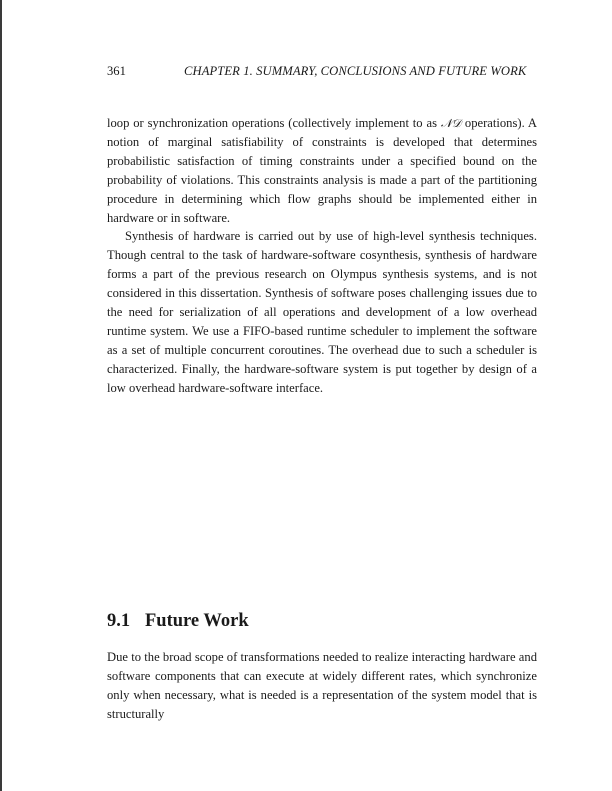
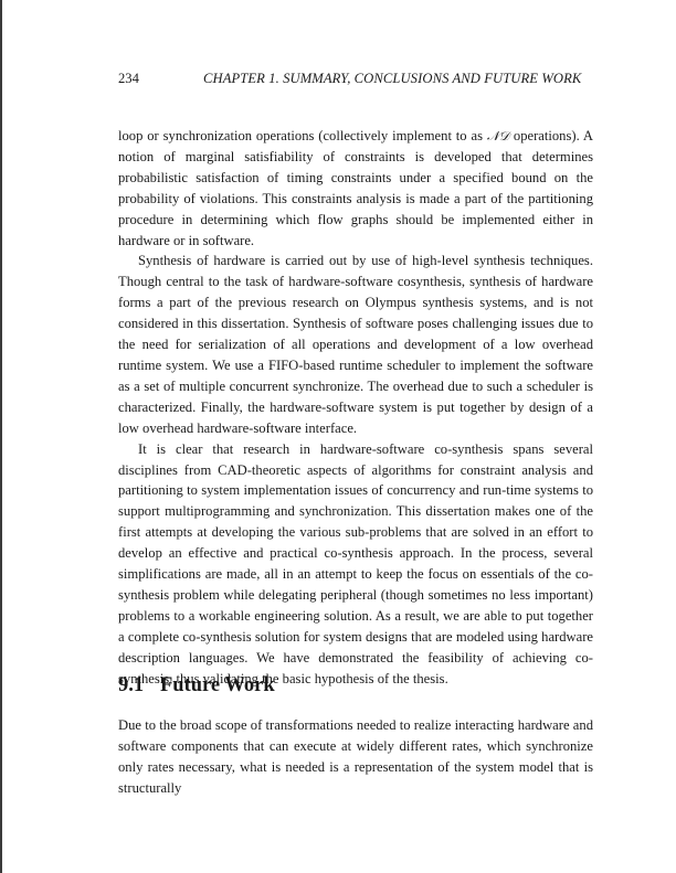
- 361
+ 234
  CHAPTER 1. SUMMARY, CONCLUSIONS AND FUTURE WORK
  loop or synchronization operations (collectively implement to as 𝒩𝒟 operations). A notion of marginal satisfiability of constraints is developed that determines probabilistic satisfac­tion of timing constraints under a specified bound on the probability of violations. This constraints analysis is made a part of the partitioning procedure in determining which flow graphs should be implemented either in hardware or in software.
- Synthesis of hardware is carried out by use of high-level synthesis techniques. Though central to the task of hardware-software cosynthesis, synthesis of hardware forms a part of the previous research on Olympus synthesis systems, and is not considered in this disser­tation. Synthesis of software poses challenging issues due to the need for serialization of all operations and development of a low overhead runtime system. We use a FIFO-based runtime scheduler to implement the software as a set of multiple concurrent coroutines. The overhead due to such a scheduler is characterized. Finally, the hardware-software system is put together by design of a low overhead hardware-software interface.
+ Synthesis of hardware is carried out by use of high-level synthesis techniques. Though central to the task of hardware-software cosynthesis, synthesis of hardware forms a part of the previous research on Olympus synthesis systems, and is not considered in this disser­tation. Synthesis of software poses challenging issues due to the need for serialization of all operations and development of a low overhead runtime system. We use a FIFO-based runtime scheduler to implement the software as a set of multiple concurrent synchronize. The overhead due to such a scheduler is characterized. Finally, the hardware-software system is put together by design of a low overhead hardware-software interface.
+ It is clear that research in hardware-software co-synthesis spans several disciplines from CAD-theoretic aspects of algorithms for constraint analysis and partitioning to system implementation issues of concurrency and run-time systems to support multi­programming and synchronization. This dissertation makes one of the first attempts at developing the various sub-problems that are solved in an effort to develop an effective and practical co-synthesis approach. In the process, several simplifications are made, all in an attempt to keep the focus on essentials of the co-synthesis problem while delegat­ing peripheral (though sometimes no less important) problems to a workable engineering solution. As a result, we are able to put together a complete co-synthesis solution for system designs that are modeled using hardware description languages. We have demon­strated the feasibility of achieving co-synthesis, thus validating the basic hypothesis of the thesis.
  9.1 Future Work
- Due to the broad scope of transformations needed to realize interacting hardware and software components that can execute at widely different rates, which synchronize only when necessary, what is needed is a representation of the system model that is structurally
+ Due to the broad scope of transformations needed to realize interacting hardware and software components that can execute at widely different rates, which synchronize only rates necessary, what is needed is a representation of the system model that is structurally
